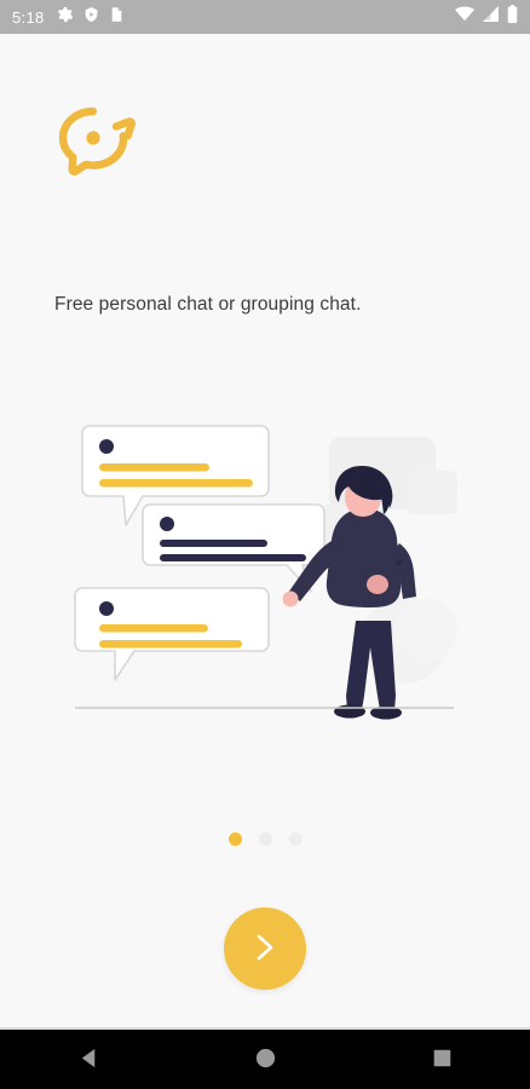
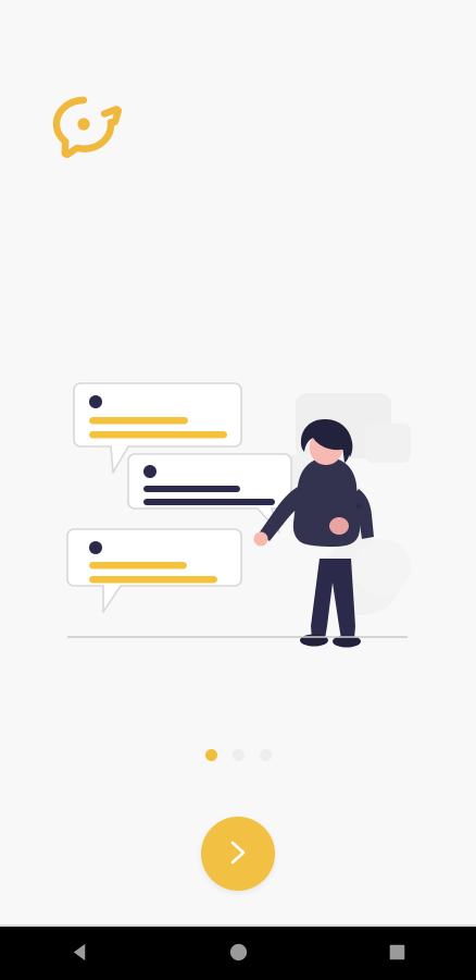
- 5:18
- Free personal chat or grouping chat.
